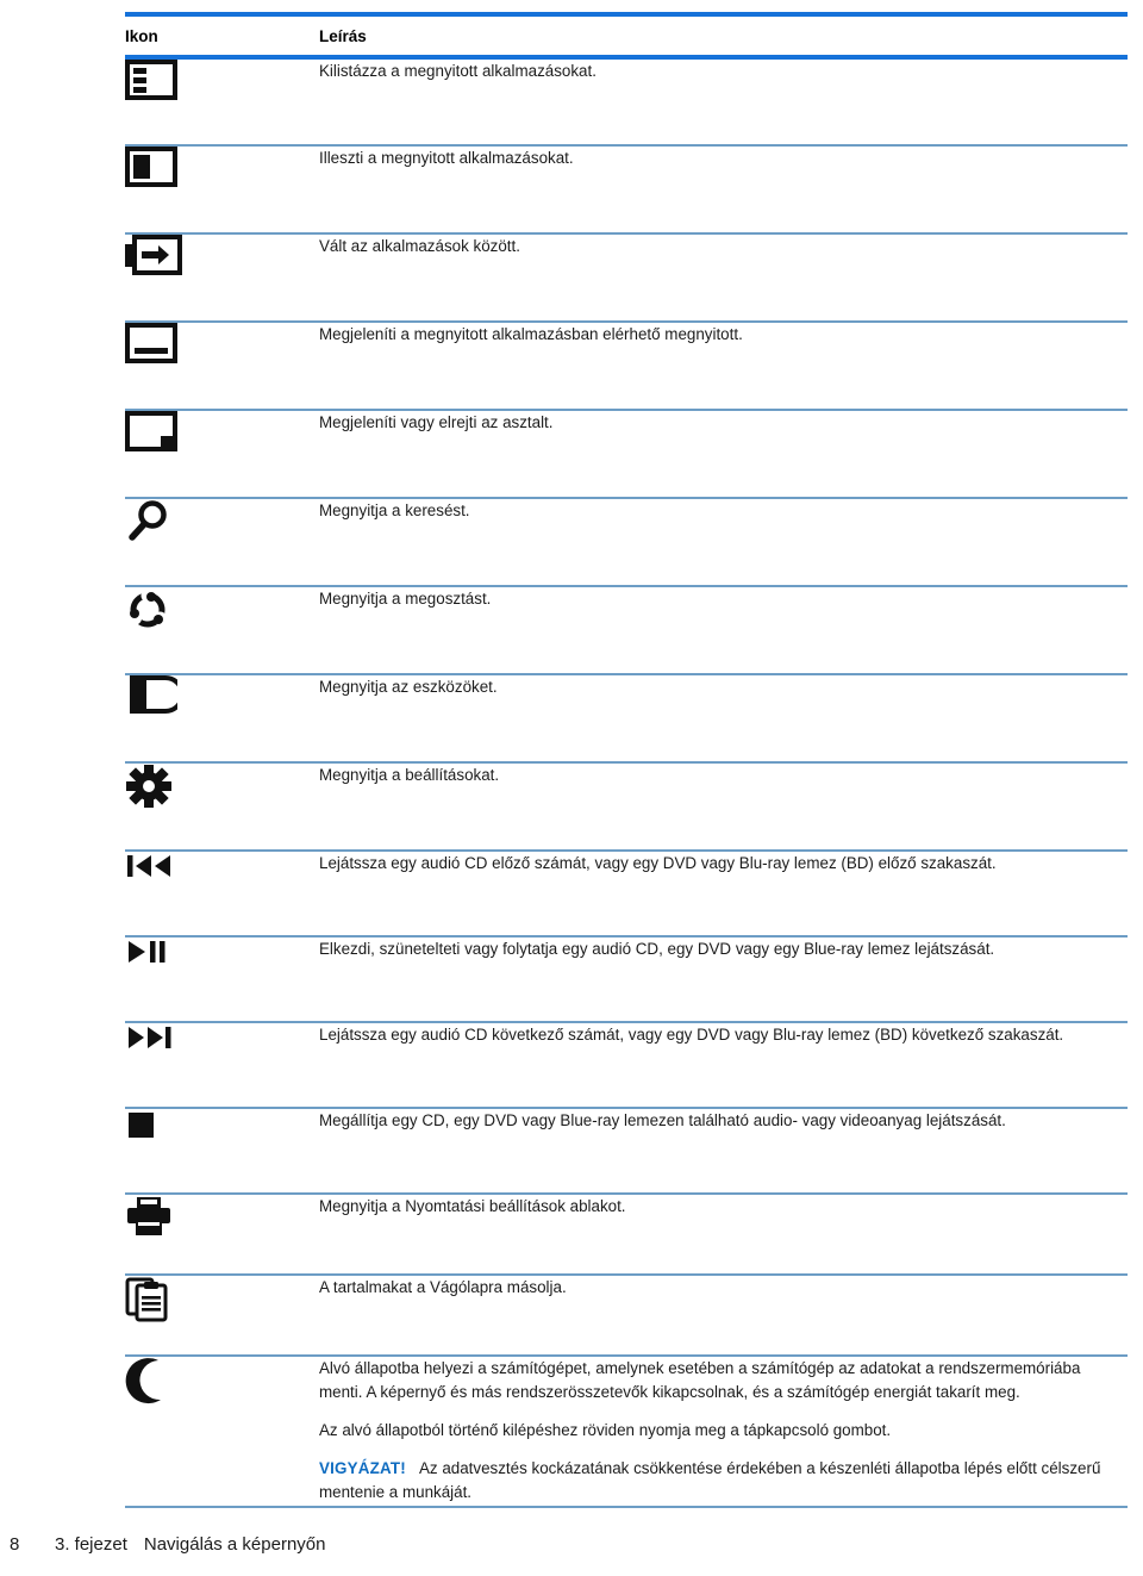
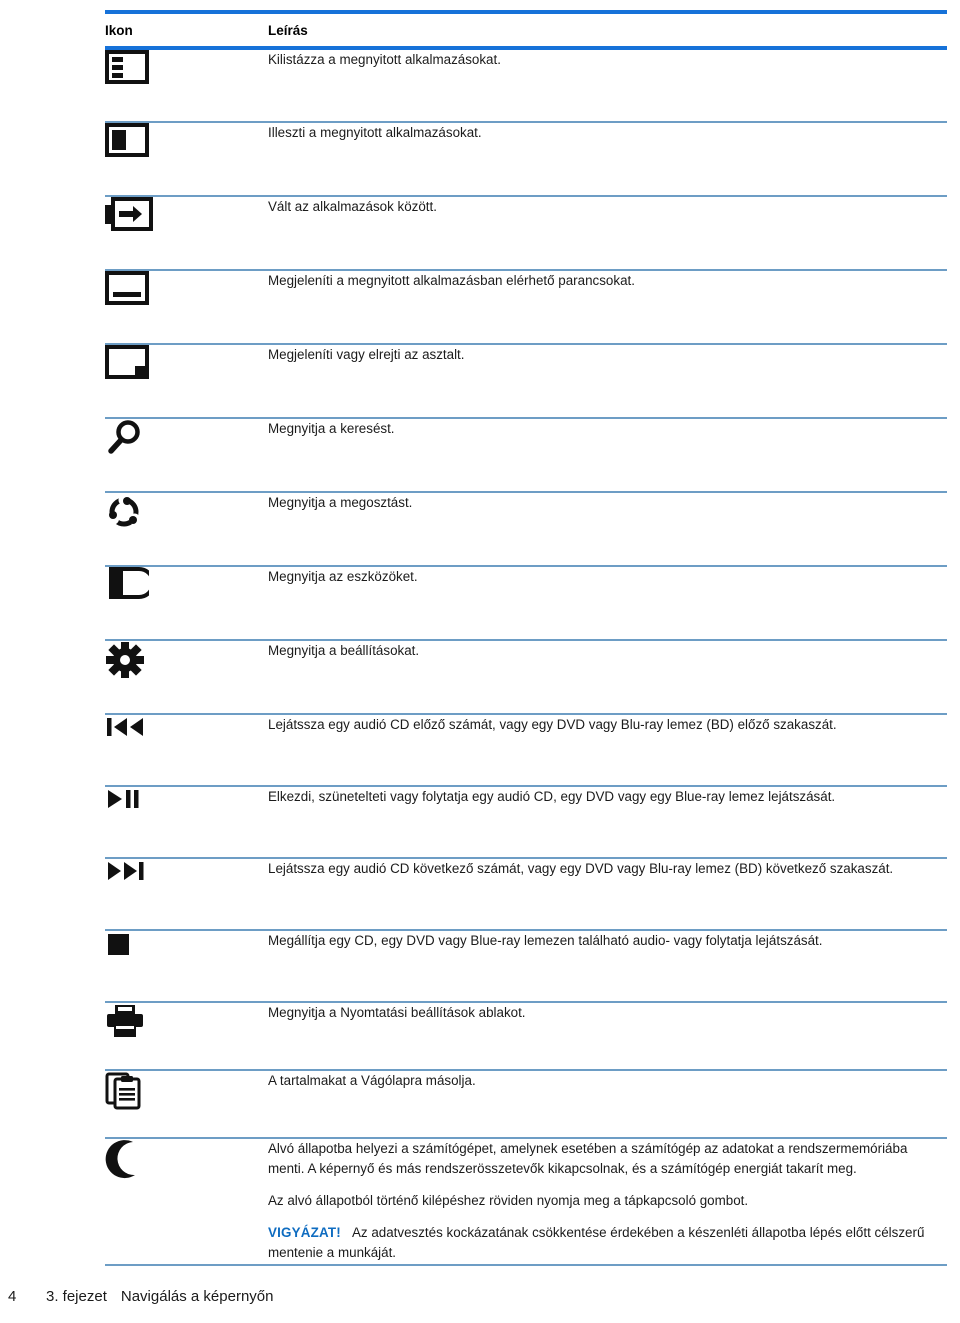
  Ikon	Leírás
  	Kilistázza a megnyitott alkalmazásokat.
  	Illeszti a megnyitott alkalmazásokat.
  	Vált az alkalmazások között.
- 	Megjeleníti a megnyitott alkalmazásban elérhető megnyitott.
+ 	Megjeleníti a megnyitott alkalmazásban elérhető parancsokat.
  	Megjeleníti vagy elrejti az asztalt.
  	Megnyitja a keresést.
  	Megnyitja a megosztást.
  	Megnyitja az eszközöket.
  	Megnyitja a beállításokat.
  	Lejátssza egy audió CD előző számát, vagy egy DVD vagy Blu-ray lemez (BD) előző szakaszát.
  	Elkezdi, szünetelteti vagy folytatja egy audió CD, egy DVD vagy egy Blue-ray lemez lejátszását.
  	Lejátssza egy audió CD következő számát, vagy egy DVD vagy Blu-ray lemez (BD) következő szakaszát.
- 	Megállítja egy CD, egy DVD vagy Blue-ray lemezen található audio- vagy videoanyag lejátszását.
+ 	Megállítja egy CD, egy DVD vagy Blue-ray lemezen található audio- vagy folytatja lejátszását.
  	Megnyitja a Nyomtatási beállítások ablakot.
  	A tartalmakat a Vágólapra másolja.
  	Alvó állapotba helyezi a számítógépet, amelynek esetében a számítógép az adatokat a rendszermemóriába menti. A képernyő és más rendszerösszetevők kikapcsolnak, és a számítógép energiát takarít meg. Az alvó állapotból történő kilépéshez röviden nyomja meg a tápkapcsoló gombot. VIGYÁZAT! Az adatvesztés kockázatának csökkentése érdekében a készenléti állapotba lépés előtt célszerű mentenie a munkáját.
- 8 3. fejezet Navigálás a képernyőn
+ 4 3. fejezet Navigálás a képernyőn
